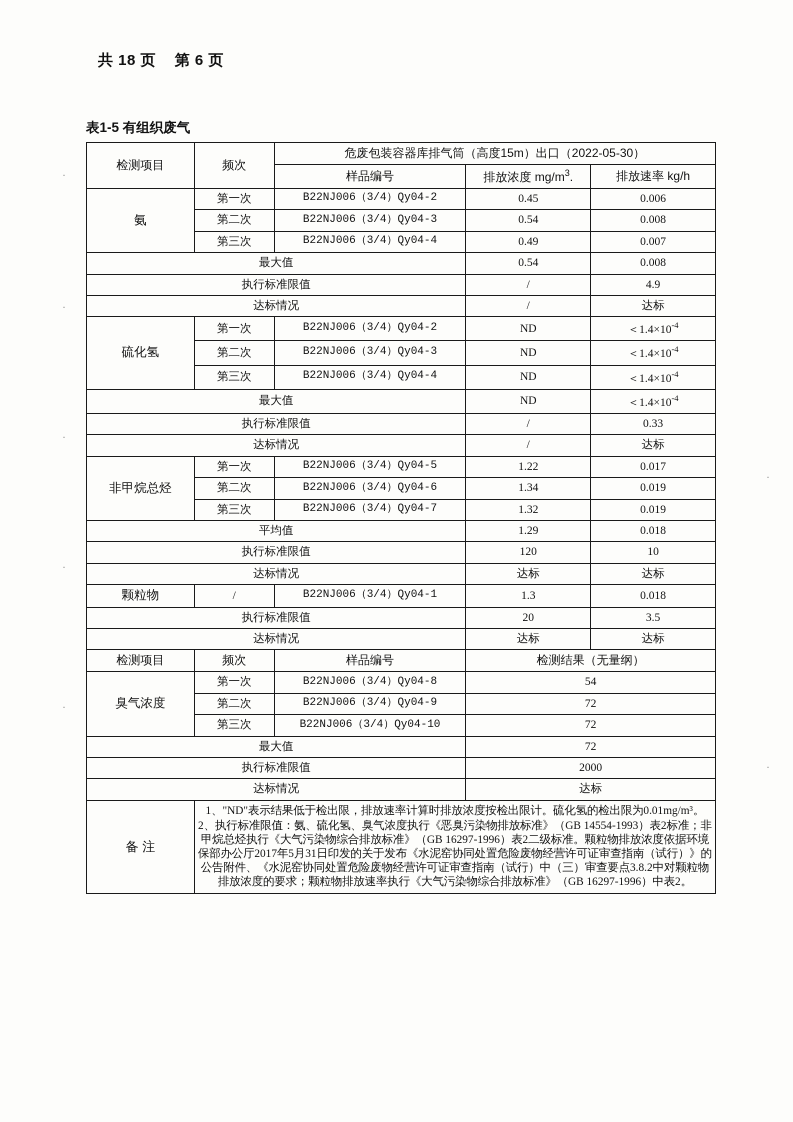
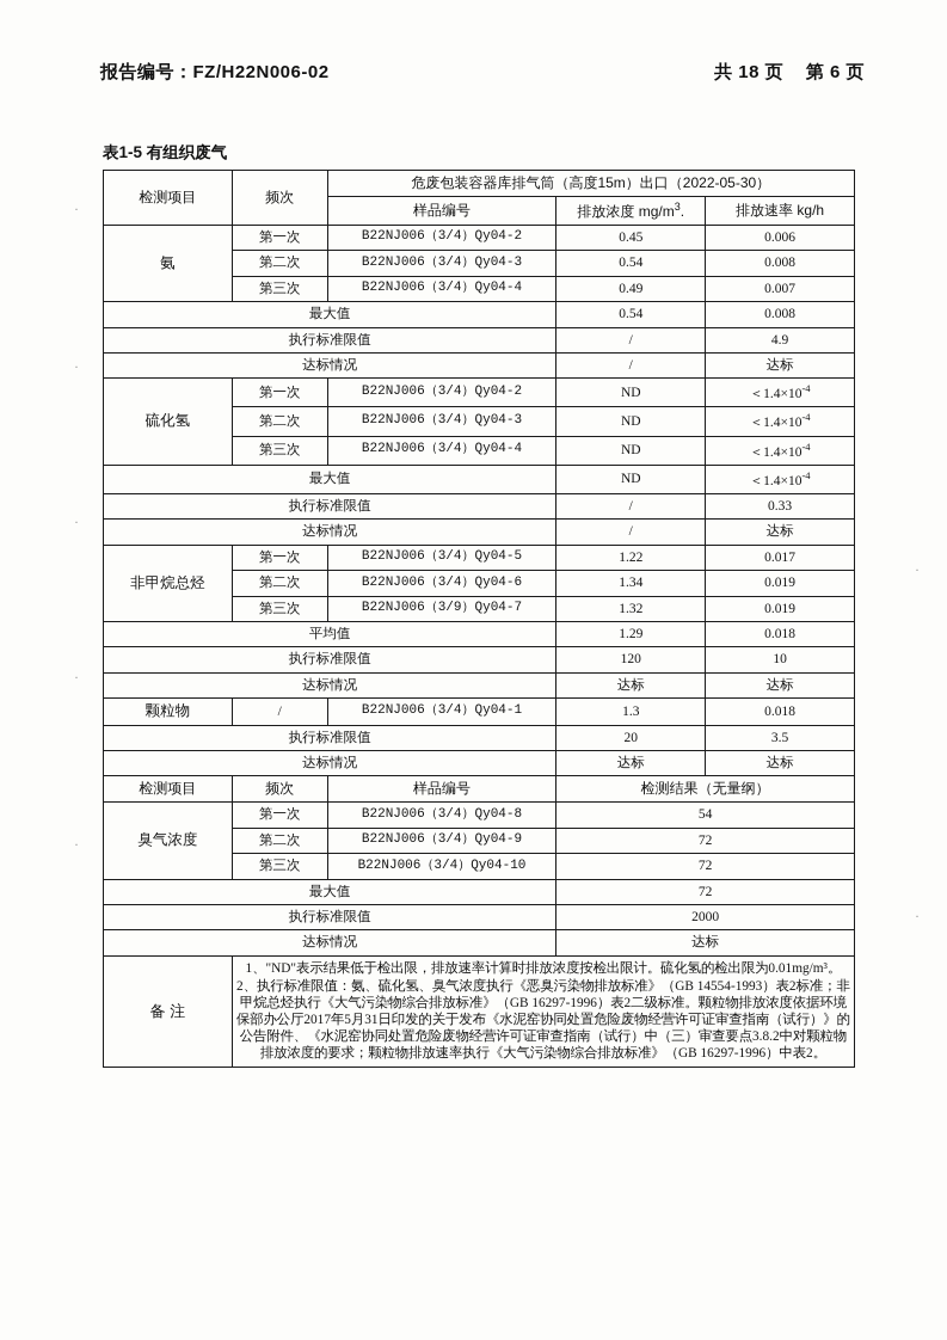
  ·
  ·
  ·
  ·
  ·
  ·
  ·
+ 报告编号：FZ/H22N006-02
  共 18 页 第 6 页
  表1-5 有组织废气
  检测项目	频次	危废包装容器库排气筒（高度15m）出口（2022-05-30）
  样品编号	排放浓度 mg/m3.	排放速率 kg/h
  氨	第一次	B22NJ006（3/4）Qy04-2	0.45	0.006
  第二次	B22NJ006（3/4）Qy04-3	0.54	0.008
  第三次	B22NJ006（3/4）Qy04-4	0.49	0.007
  最大值	0.54	0.008
  执行标准限值	/	4.9
  达标情况	/	达标
  硫化氢	第一次	B22NJ006（3/4）Qy04-2	ND	＜1.4×10-4
  第二次	B22NJ006（3/4）Qy04-3	ND	＜1.4×10-4
  第三次	B22NJ006（3/4）Qy04-4	ND	＜1.4×10-4
  最大值	ND	＜1.4×10-4
  执行标准限值	/	0.33
  达标情况	/	达标
  非甲烷总烃	第一次	B22NJ006（3/4）Qy04-5	1.22	0.017
  第二次	B22NJ006（3/4）Qy04-6	1.34	0.019
- 第三次	B22NJ006（3/4）Qy04-7	1.32	0.019
+ 第三次	B22NJ006（3/9）Qy04-7	1.32	0.019
  平均值	1.29	0.018
  执行标准限值	120	10
  达标情况	达标	达标
  颗粒物	/	B22NJ006（3/4）Qy04-1	1.3	0.018
  执行标准限值	20	3.5
  达标情况	达标	达标
  检测项目	频次	样品编号	检测结果（无量纲）
  臭气浓度	第一次	B22NJ006（3/4）Qy04-8	54
  第二次	B22NJ006（3/4）Qy04-9	72
  第三次	B22NJ006（3/4）Qy04-10	72
  最大值	72
  执行标准限值	2000
  达标情况	达标
  备 注	1、"ND"表示结果低于检出限，排放速率计算时排放浓度按检出限计。硫化氢的检出限为0.01mg/m³。 2、执行标准限值：氨、硫化氢、臭气浓度执行《恶臭污染物排放标准》（GB 14554-1993）表2标准；非甲烷总烃执行《大气污染物综合排放标准》（GB 16297-1996）表2二级标准。颗粒物排放浓度依据环境保部办公厅2017年5月31日印发的关于发布《水泥窑协同处置危险废物经营许可证审查指南（试行）》的公告附件、《水泥窑协同处置危险废物经营许可证审查指南（试行）中（三）审查要点3.8.2中对颗粒物排放浓度的要求；颗粒物排放速率执行《大气污染物综合排放标准》（GB 16297-1996）中表2。
